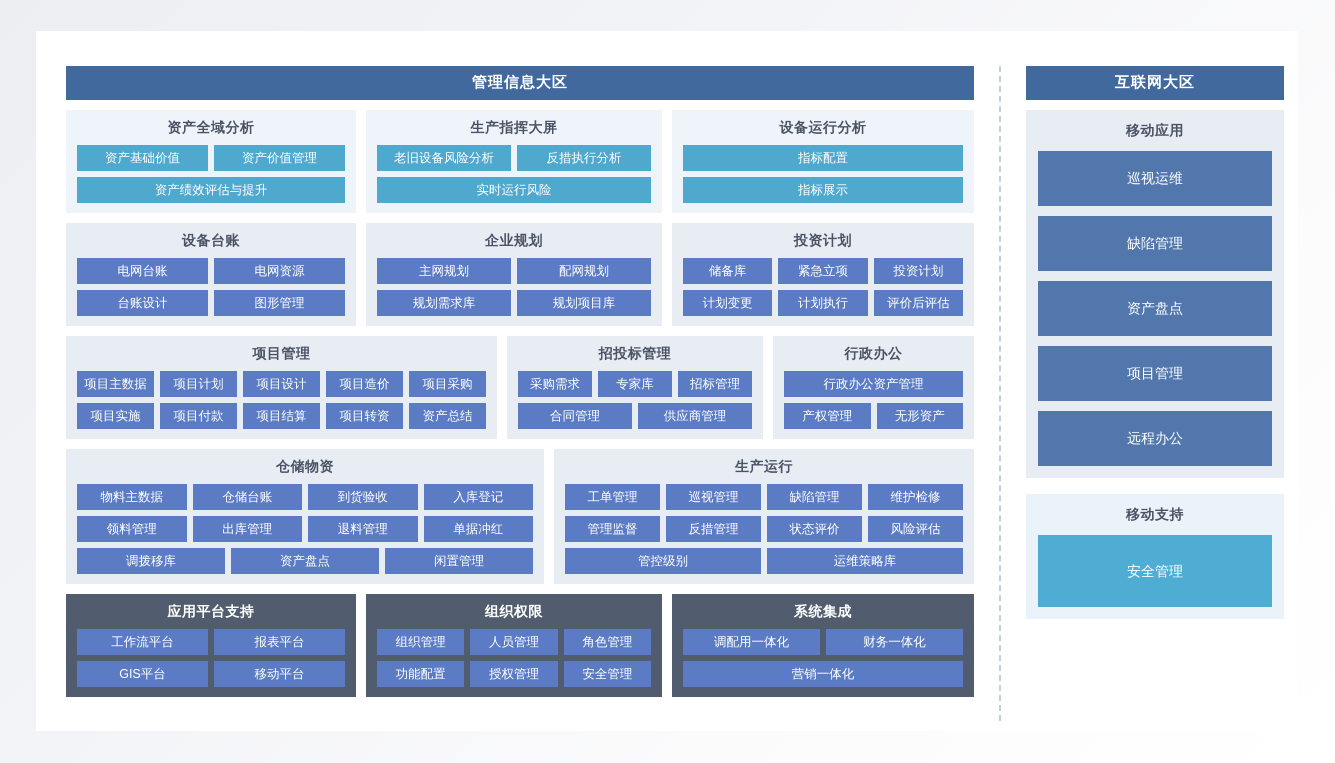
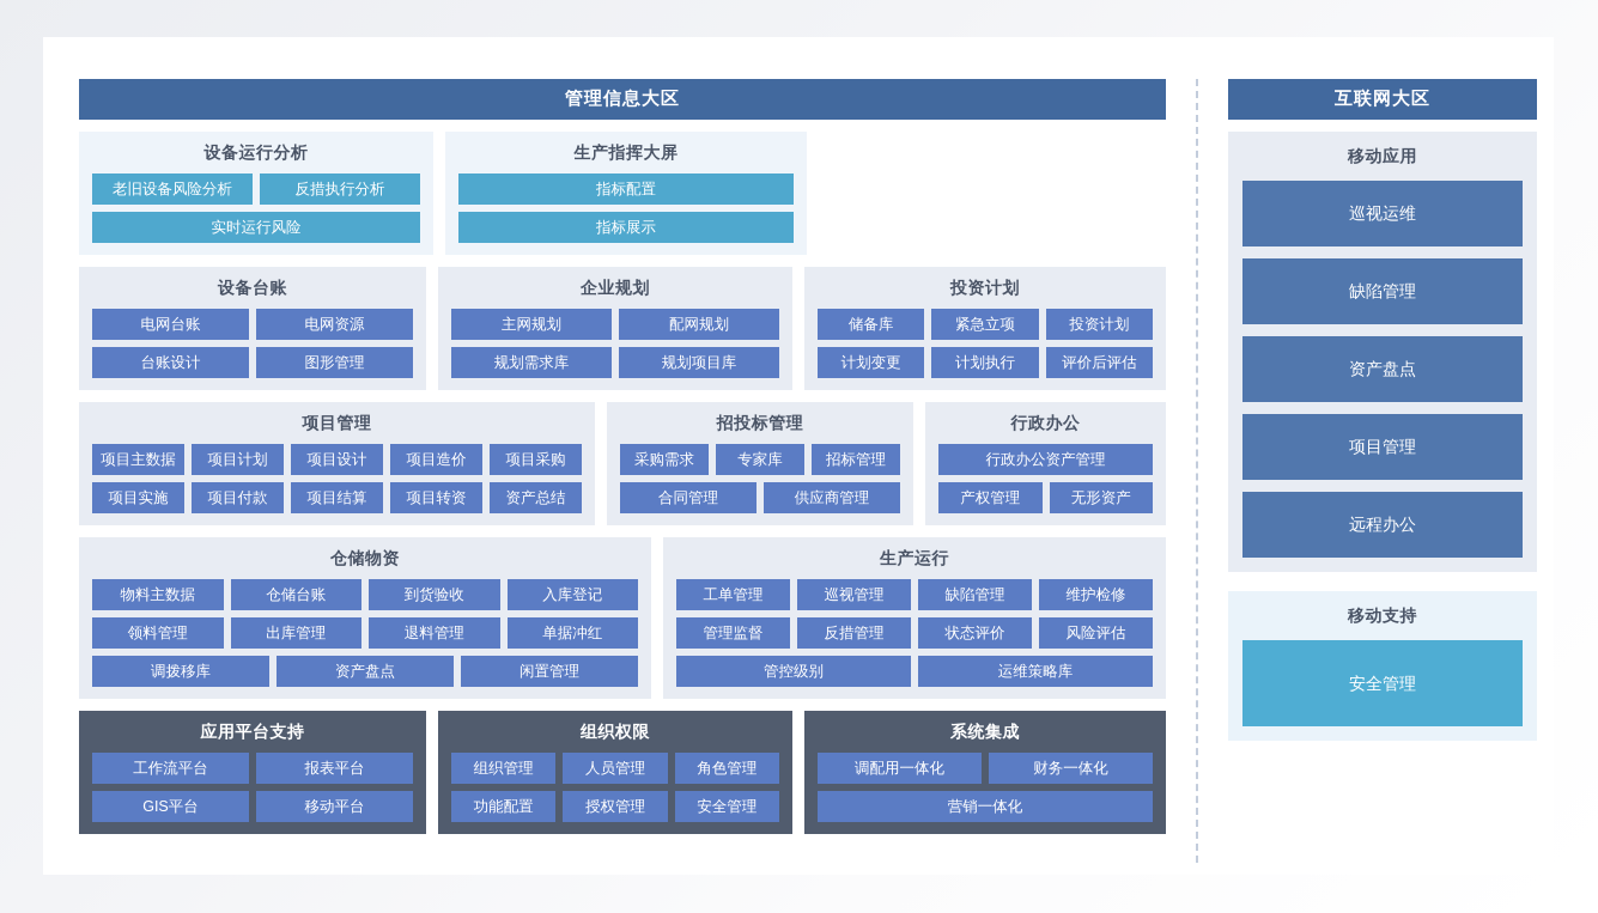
  管理信息大区
- 资产全域分析
- 资产基础价值
- 资产价值管理
- 资产绩效评估与提升
- 生产指挥大屏
+ 设备运行分析
  老旧设备风险分析
  反措执行分析
  实时运行风险
- 设备运行分析
+ 生产指挥大屏
  指标配置
  指标展示
  设备台账
  电网台账
  电网资源
  台账设计
  图形管理
  企业规划
  主网规划
  配网规划
  规划需求库
  规划项目库
  投资计划
  储备库
  紧急立项
  投资计划
  计划变更
  计划执行
  评价后评估
  项目管理
  项目主数据
  项目计划
  项目设计
  项目造价
  项目采购
  项目实施
  项目付款
  项目结算
  项目转资
  资产总结
  招投标管理
  采购需求
  专家库
  招标管理
  合同管理
  供应商管理
  行政办公
  行政办公资产管理
  产权管理
  无形资产
  仓储物资
  物料主数据
  仓储台账
  到货验收
  入库登记
  领料管理
  出库管理
  退料管理
  单据冲红
  调拨移库
  资产盘点
  闲置管理
  生产运行
  工单管理
  巡视管理
  缺陷管理
  维护检修
  管理监督
  反措管理
  状态评价
  风险评估
  管控级别
  运维策略库
  应用平台支持
  工作流平台
  报表平台
  GIS平台
  移动平台
  组织权限
  组织管理
  人员管理
  角色管理
  功能配置
  授权管理
  安全管理
  系统集成
  调配用一体化
  财务一体化
  营销一体化
  互联网大区
  移动应用
  巡视运维
  缺陷管理
  资产盘点
  项目管理
  远程办公
  移动支持
  安全管理
